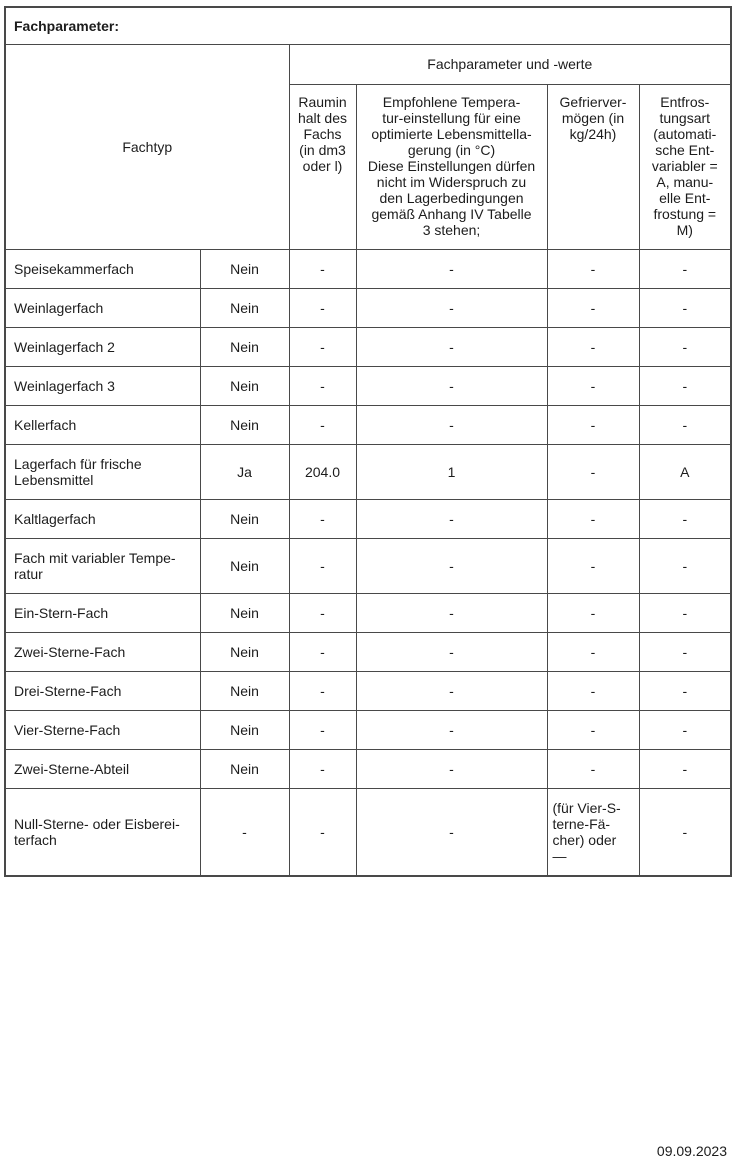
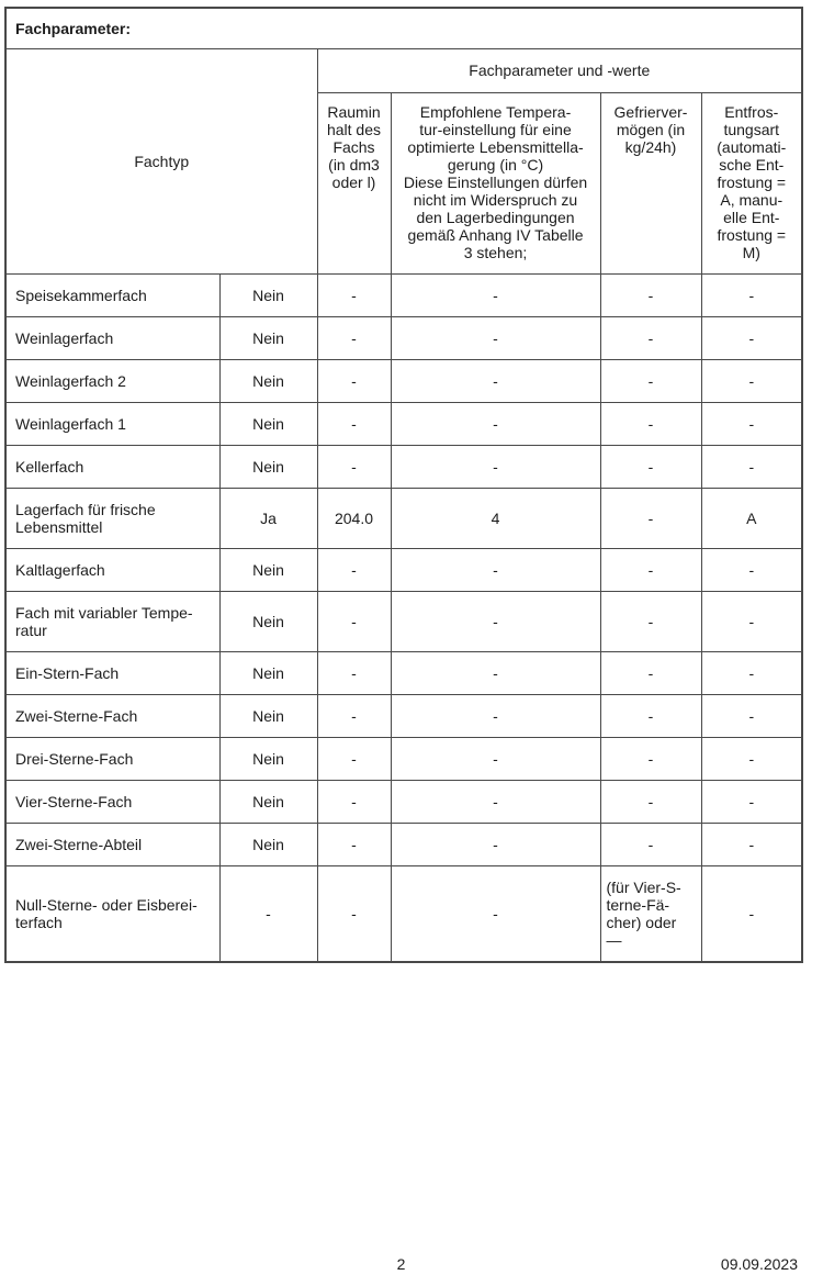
  Fachparameter:
  Fachtyp	Fachparameter und -werte
- Raumin halt des Fachs (in dm3 oder l)	Empfohlene Tempera- tur-einstellung für eine optimierte Lebensmittella- gerung (in °C) Diese Einstellungen dürfen nicht im Widerspruch zu den Lagerbedingungen gemäß Anhang IV Tabelle 3 stehen;	Gefrierver- mögen (in kg/24h)	Entfros- tungsart (automati- sche Ent- variabler = A, manu- elle Ent- frostung = M)
+ Raumin halt des Fachs (in dm3 oder l)	Empfohlene Tempera- tur-einstellung für eine optimierte Lebensmittella- gerung (in °C) Diese Einstellungen dürfen nicht im Widerspruch zu den Lagerbedingungen gemäß Anhang IV Tabelle 3 stehen;	Gefrierver- mögen (in kg/24h)	Entfros- tungsart (automati- sche Ent- frostung = A, manu- elle Ent- frostung = M)
  Speisekammerfach	Nein	-	-	-	-
  Weinlagerfach	Nein	-	-	-	-
  Weinlagerfach 2	Nein	-	-	-	-
- Weinlagerfach 3	Nein	-	-	-	-
+ Weinlagerfach 1	Nein	-	-	-	-
  Kellerfach	Nein	-	-	-	-
- Lagerfach für frische Lebensmittel	Ja	204.0	1	-	A
+ Lagerfach für frische Lebensmittel	Ja	204.0	4	-	A
  Kaltlagerfach	Nein	-	-	-	-
  Fach mit variabler Tempe- ratur	Nein	-	-	-	-
  Ein-Stern-Fach	Nein	-	-	-	-
  Zwei-Sterne-Fach	Nein	-	-	-	-
  Drei-Sterne-Fach	Nein	-	-	-	-
  Vier-Sterne-Fach	Nein	-	-	-	-
  Zwei-Sterne-Abteil	Nein	-	-	-	-
  Null-Sterne- oder Eisberei- terfach	-	-	-	(für Vier-S- terne-Fä- cher) oder —	-
+ 2
  09.09.2023
